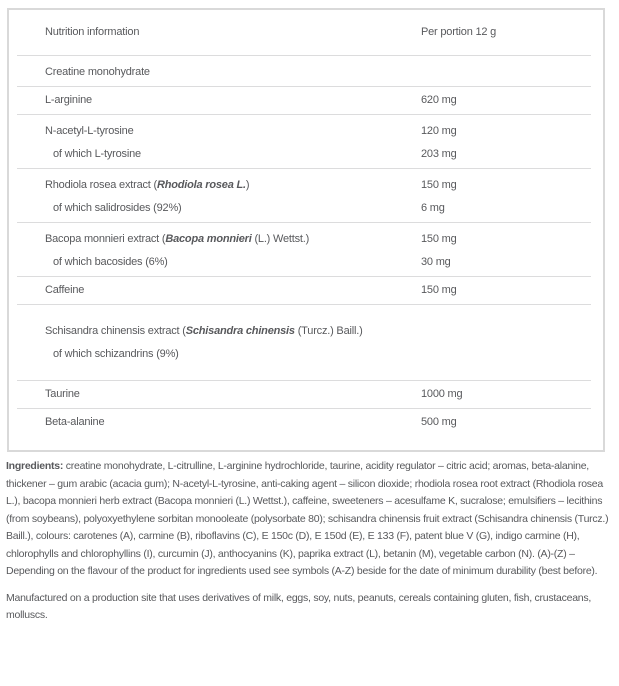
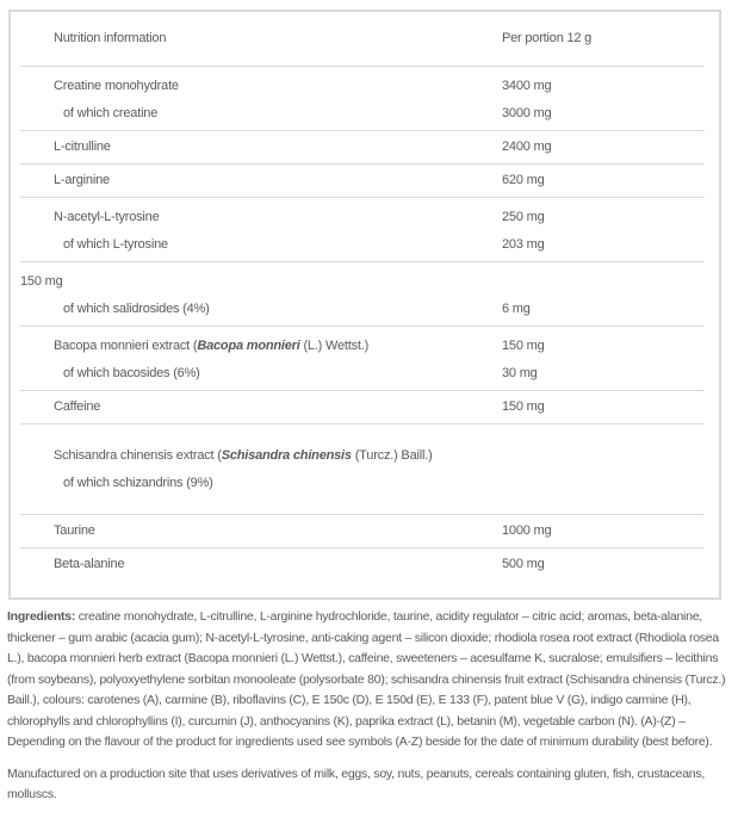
  Nutrition information
  Per portion 12 g
  Creatine monohydrate
+ 3400 mg
+ of which creatine
+ 3000 mg
+ L-citrulline
+ 2400 mg
  L-arginine
  620 mg
  N-acetyl-L-tyrosine
- 120 mg
+ 250 mg
  of which L-tyrosine
  203 mg
- Rhodiola rosea extract (Rhodiola rosea L.)
  150 mg
- of which salidrosides (92%)
+ of which salidrosides (4%)
  6 mg
  Bacopa monnieri extract (Bacopa monnieri (L.) Wettst.)
  150 mg
  of which bacosides (6%)
  30 mg
  Caffeine
  150 mg
  Schisandra chinensis extract (Schisandra chinensis (Turcz.) Baill.)
  of which schizandrins (9%)
  Taurine
  1000 mg
  Beta-alanine
  500 mg
  Ingredients: creatine monohydrate, L-citrulline, L-arginine hydrochloride, taurine, acidity regulator – citric acid; aromas, beta-alanine, thickener – gum arabic (acacia gum); N-acetyl-L-tyrosine, anti-caking agent – silicon dioxide; rhodiola rosea root extract (Rhodiola rosea L.), bacopa monnieri herb extract (Bacopa monnieri (L.) Wettst.), caffeine, sweeteners – acesulfame K, sucralose; emulsifiers – lecithins (from soybeans), polyoxyethylene sorbitan monooleate (polysorbate 80); schisandra chinensis fruit extract (Schisandra chinensis (Turcz.) Baill.), colours: carotenes (A), carmine (B), riboflavins (C), E 150c (D), E 150d (E), E 133 (F), patent blue V (G), indigo carmine (H), chlorophylls and chlorophyllins (I), curcumin (J), anthocyanins (K), paprika extract (L), betanin (M), vegetable carbon (N). (A)-(Z) – Depending on the flavour of the product for ingredients used see symbols (A-Z) beside for the date of minimum durability (best before).
  Manufactured on a production site that uses derivatives of milk, eggs, soy, nuts, peanuts, cereals containing gluten, fish, crustaceans, molluscs.
